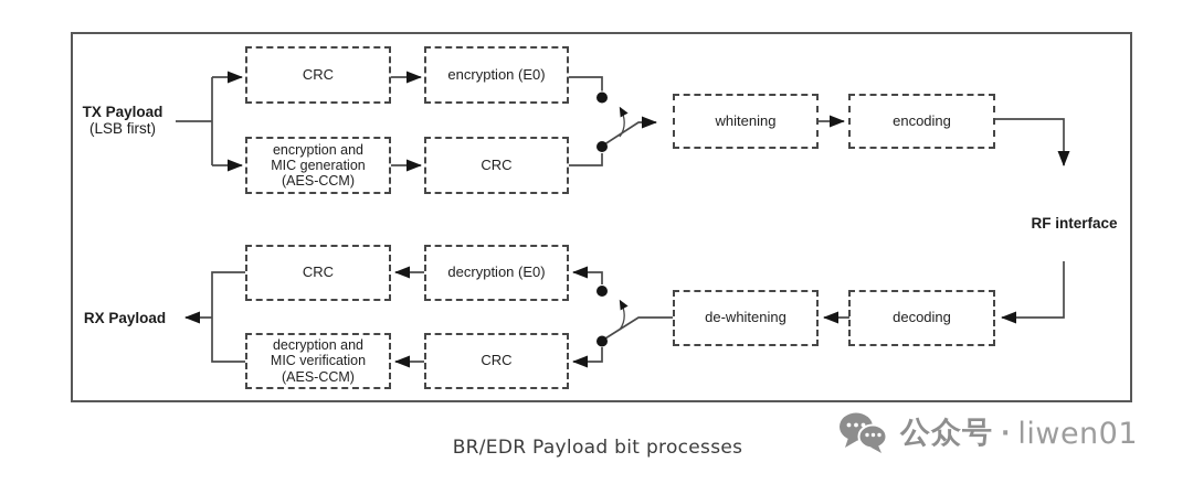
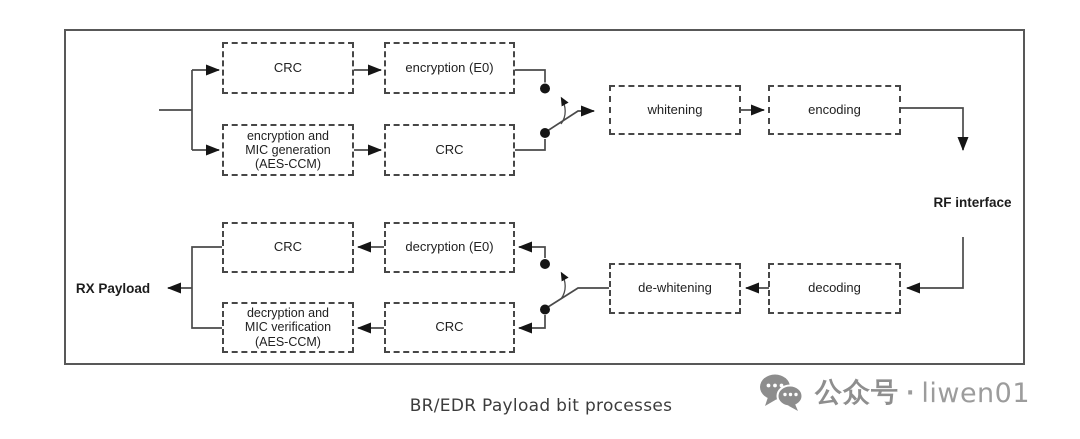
  CRC
  encryption (E0)
  encryption and
  MIC generation
  (AES-CCM)
  CRC
  whitening
  encoding
  CRC
  decryption (E0)
  decryption and
  MIC verification
  (AES-CCM)
  CRC
  de-whitening
  decoding
- TX Payload
- (LSB first)
  RX Payload
  RF interface
  BR/EDR Payload bit processes
  公众号
  ·
  liwen01
